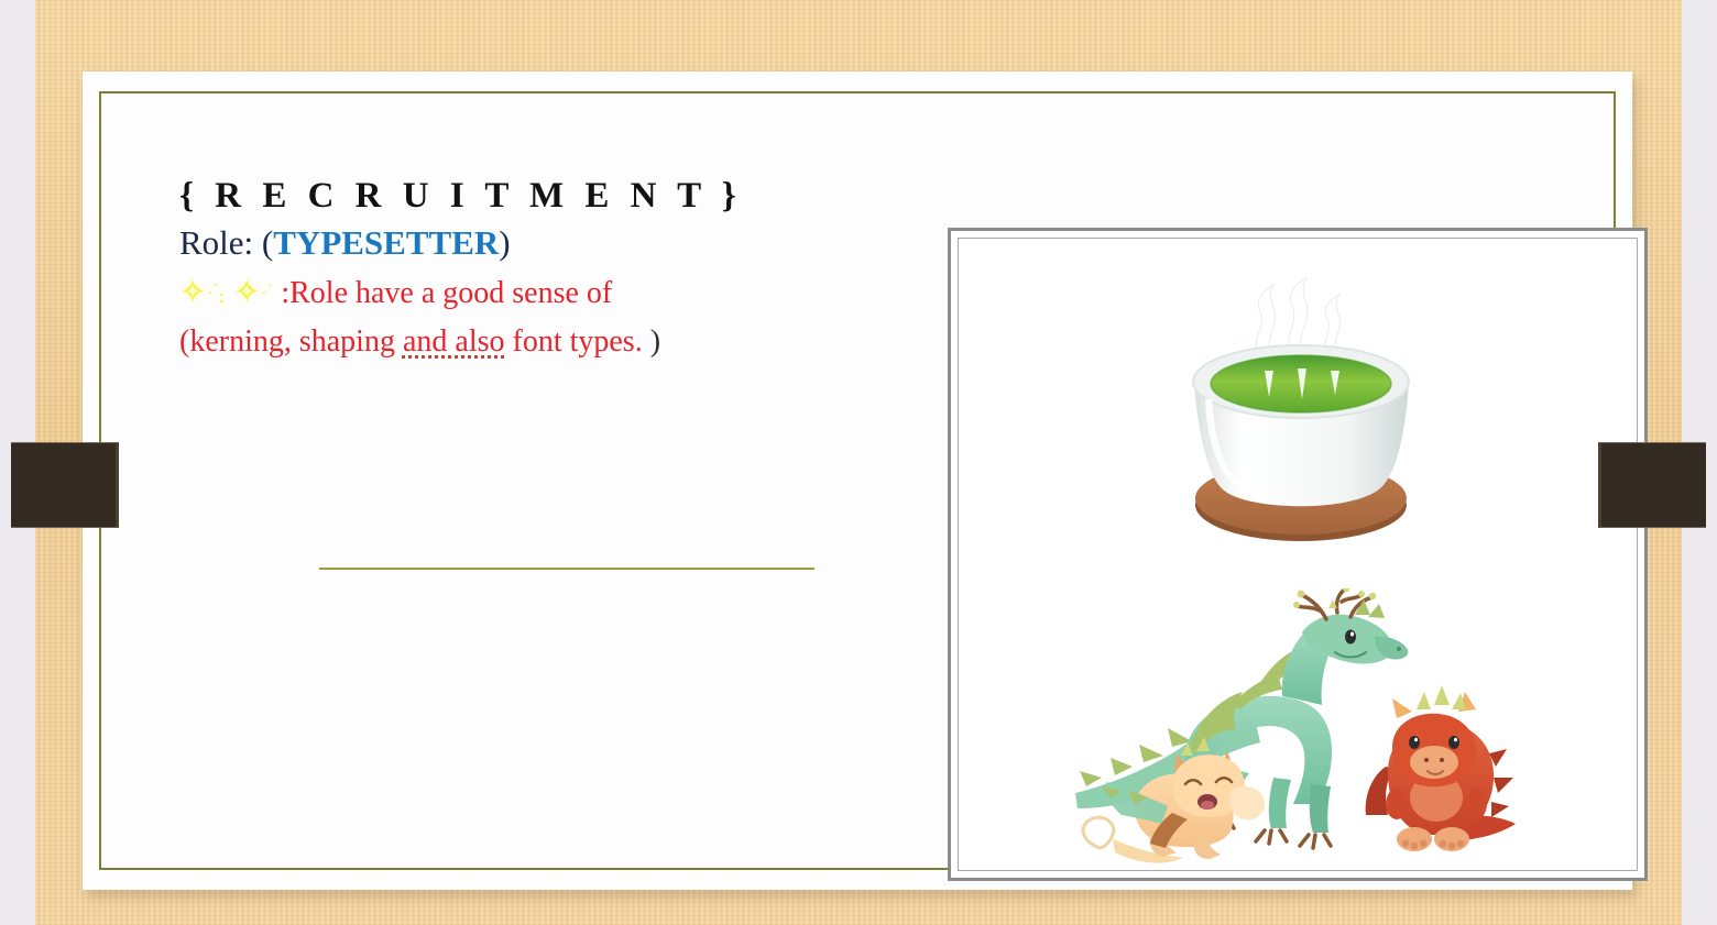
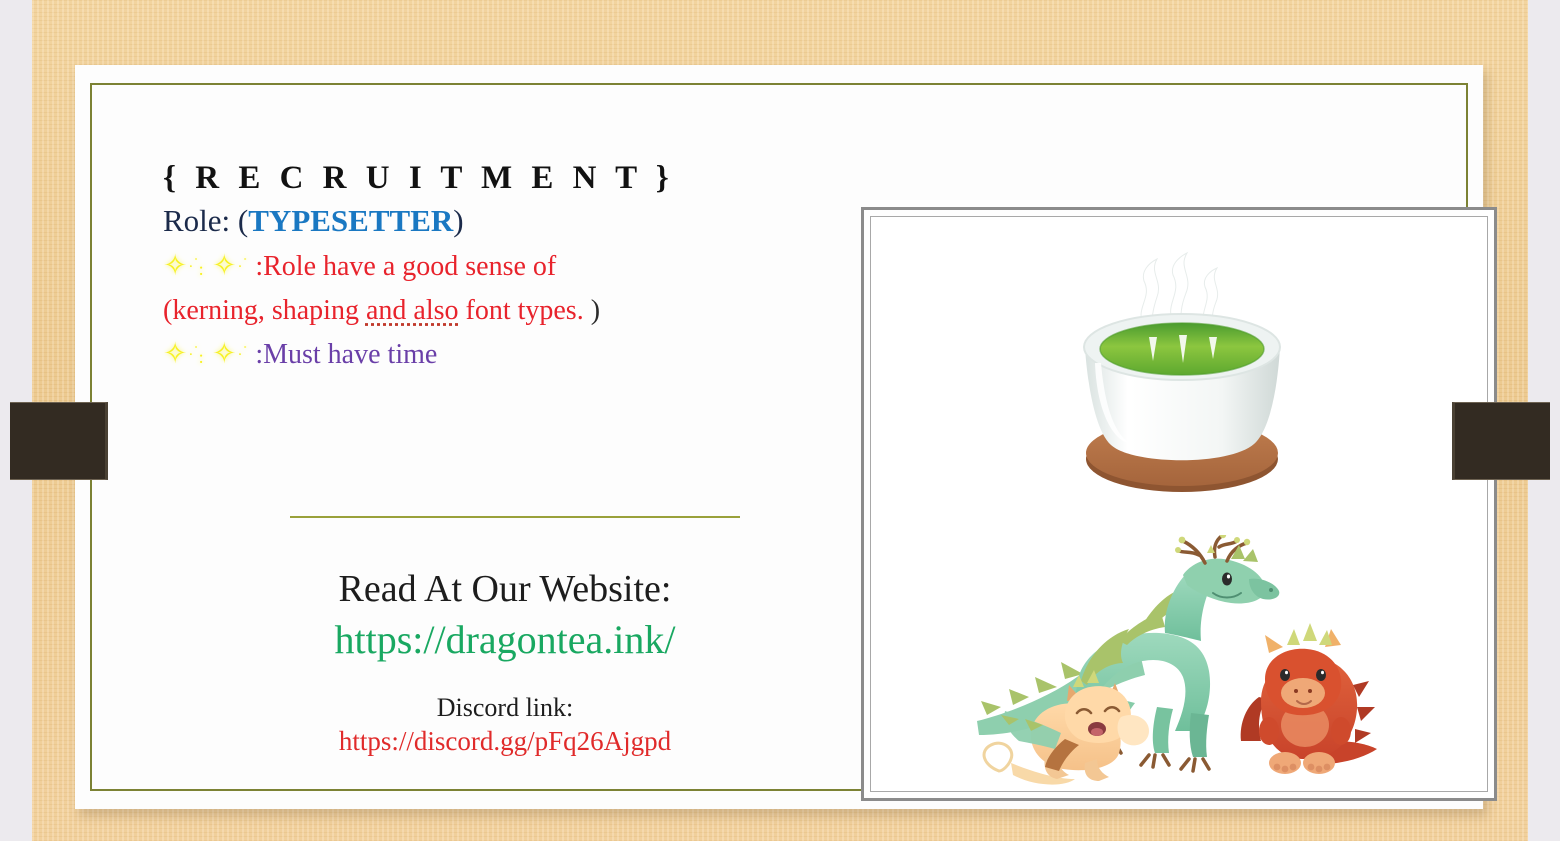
  { R E C R U I T M E N T }
  Role: (TYPESETTER)
  ✧·˚: ✧·˚ :Role have a good sense of
  (kerning, shaping and also font types. )
+ ✧·˚: ✧·˚ :Must have time
+ Read At Our Website:
+ https://dragontea.ink/
+ Discord link:
+ https://discord.gg/pFq26Ajgpd
